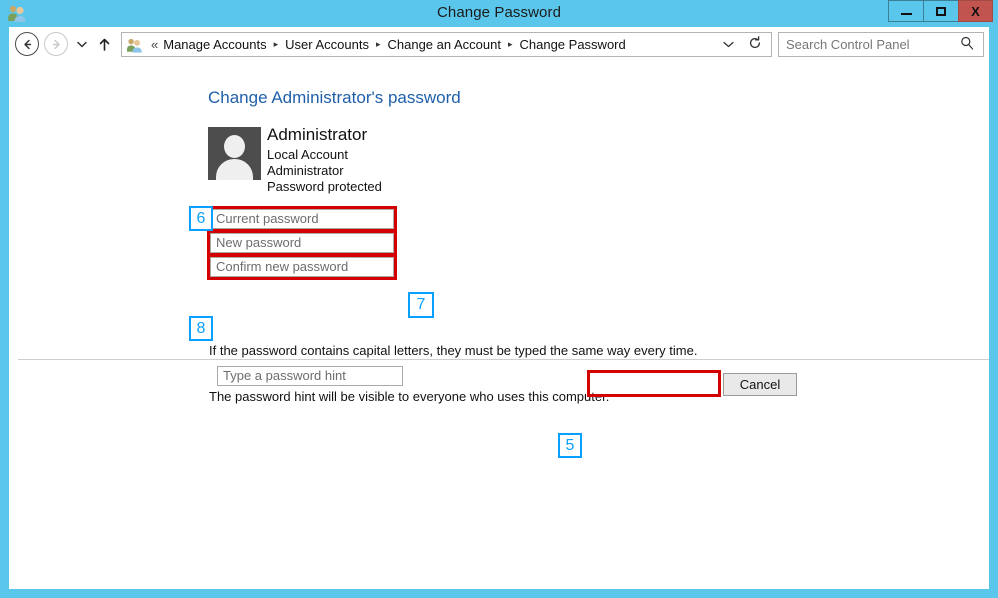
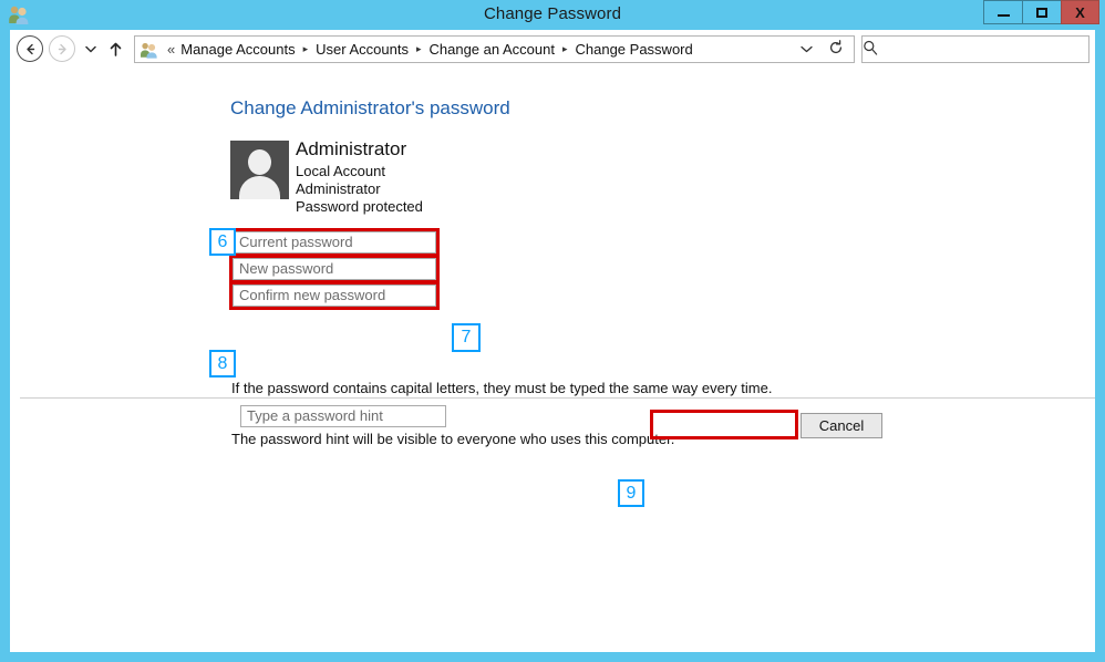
  Change Password
  X
  «
  Manage Accounts
  ▸
  User Accounts
  ▸
  Change an Account
  ▸
  Change Password
- Search Control Panel
  Change Administrator's password
  Administrator
  Local Account
  Administrator
  Password protected
  Current password
  New password
  Confirm new password
  6
  7
  8
  If the password contains capital letters, they must be typed the same way every time.
  Type a password hint
  The password hint will be visible to everyone who uses this computer.
- 5
+ 9
  Cancel
